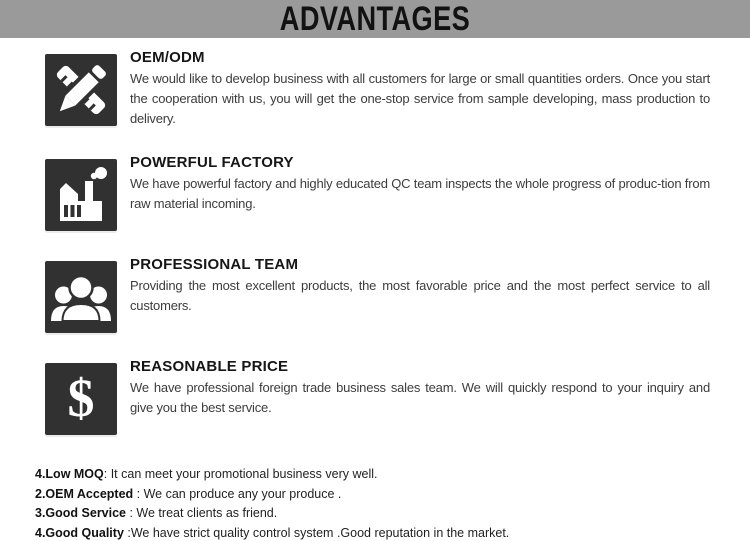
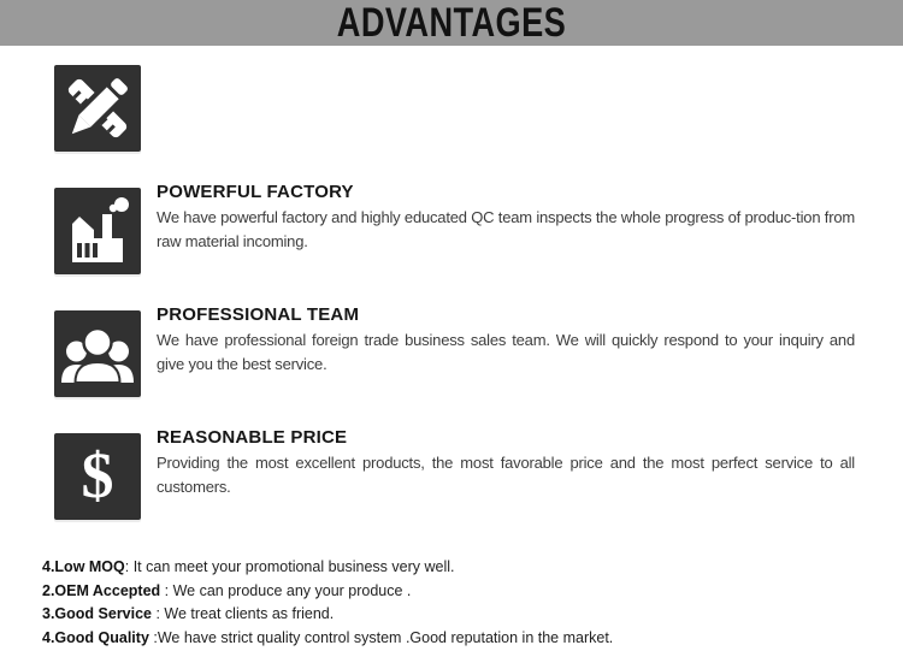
  ADVANTAGES
- OEM/ODM
- We would like to develop business with all customers for large or small quantities orders. Once you start the cooperation with us, you will get the one-stop service from sample developing, mass production to delivery.
  POWERFUL FACTORY
  We have powerful factory and highly educated QC team inspects the whole progress of produc-tion from raw material incoming.
  PROFESSIONAL TEAM
- Providing the most excellent products, the most favorable price and the most perfect service to all customers.
+ We have professional foreign trade business sales team. We will quickly respond to your inquiry and give you the best service.
  $
  REASONABLE PRICE
- We have professional foreign trade business sales team. We will quickly respond to your inquiry and give you the best service.
+ Providing the most excellent products, the most favorable price and the most perfect service to all customers.
  4.Low MOQ: It can meet your promotional business very well.
  2.OEM Accepted : We can produce any your produce .
  3.Good Service : We treat clients as friend.
  4.Good Quality :We have strict quality control system .Good reputation in the market.
